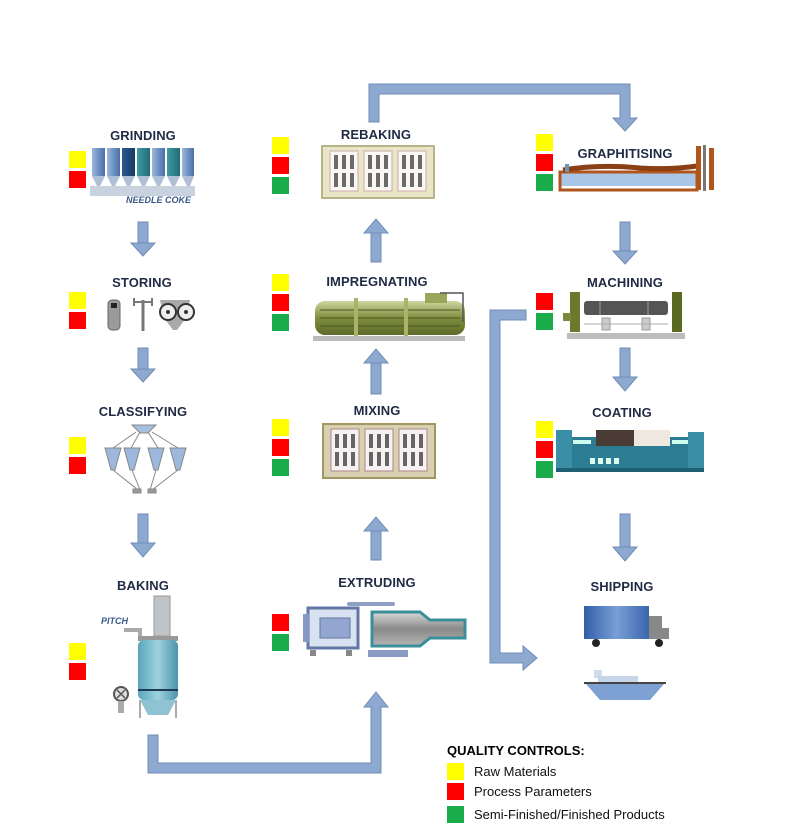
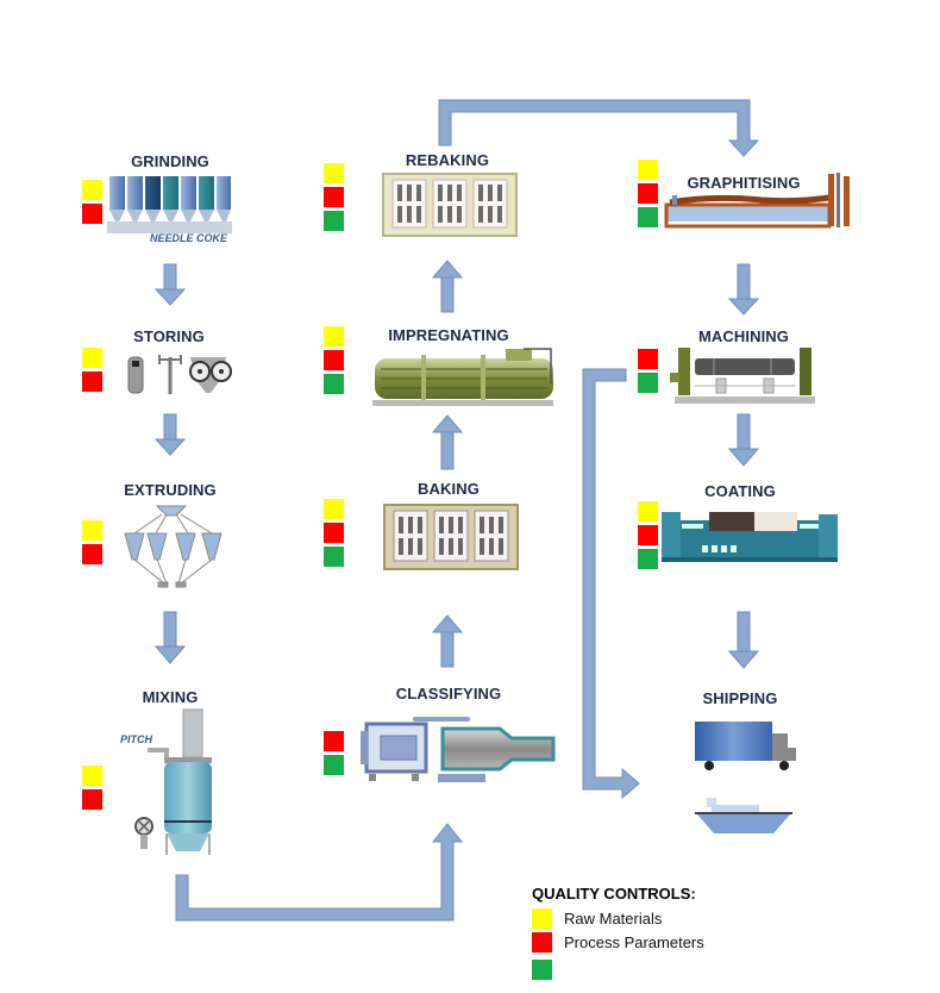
  GRINDING
  NEEDLE COKE
  STORING
- CLASSIFYING
+ EXTRUDING
- BAKING
+ MIXING
  PITCH
- EXTRUDING
+ CLASSIFYING
- MIXING
+ BAKING
  IMPREGNATING
  REBAKING
  GRAPHITISING
  MACHINING
  COATING
  SHIPPING
  QUALITY CONTROLS:
  Raw Materials
  Process Parameters
- Semi-Finished/Finished Products
